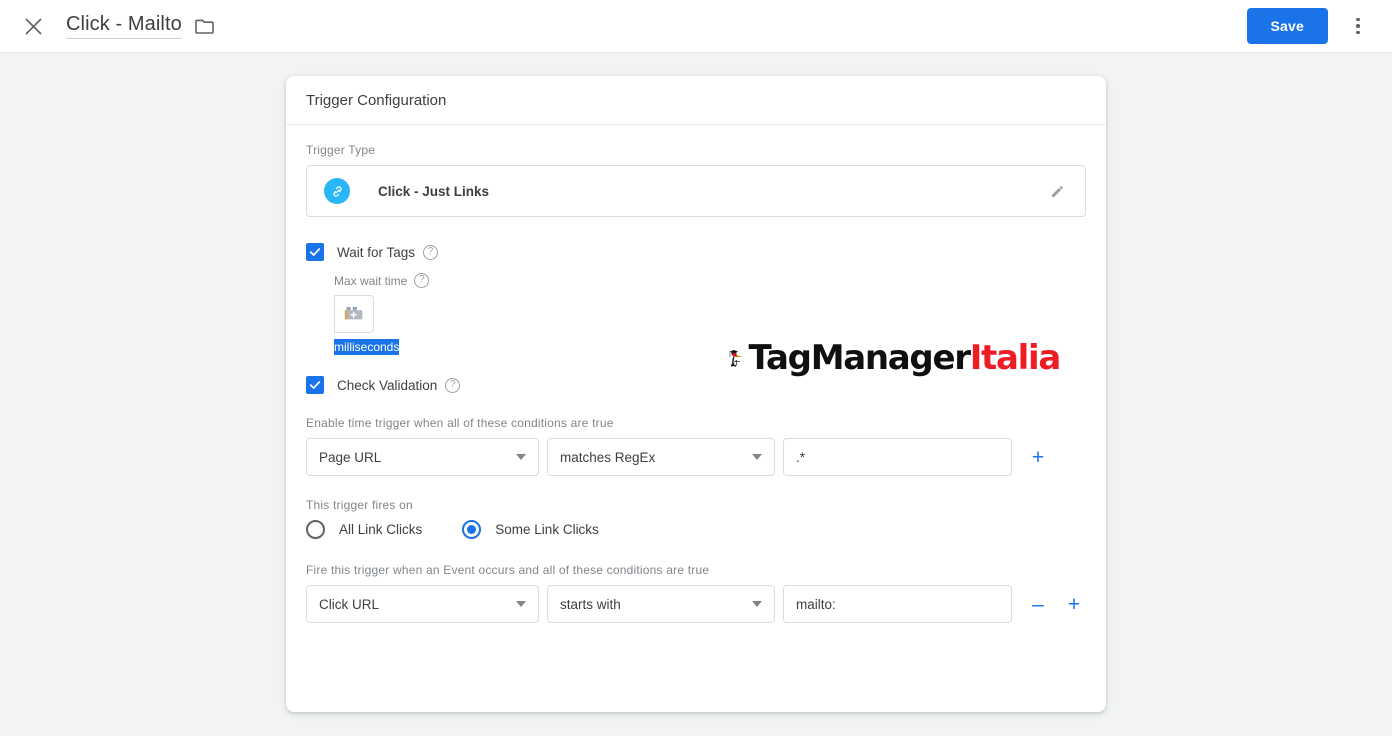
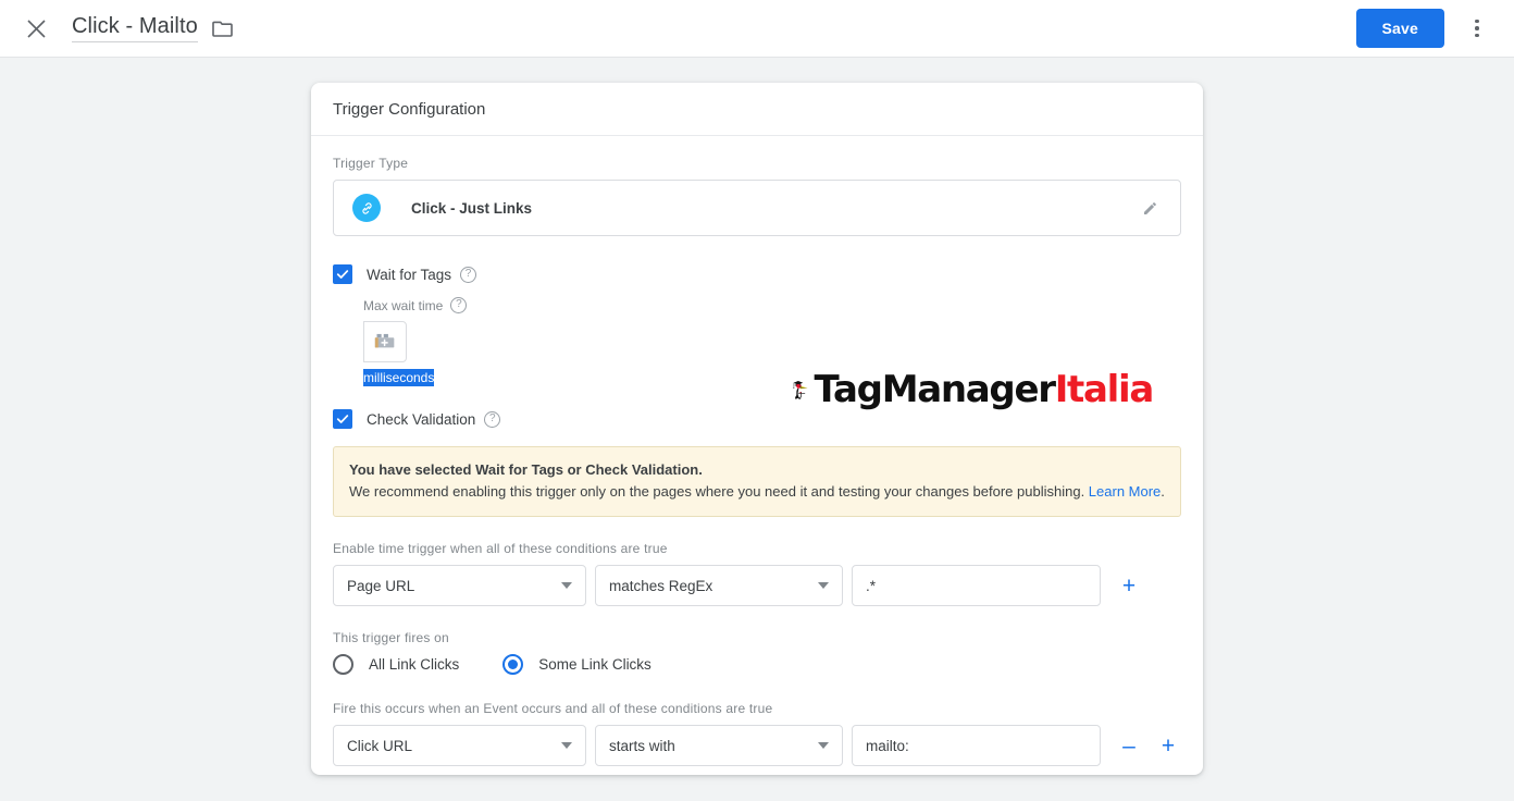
  Click - Mailto
  Save
  Trigger Configuration
  Trigger Type
  Click - Just Links
  Wait for Tags
  ?
  Max wait time
  ?
  milliseconds
  Check Validation
  ?
+ You have selected Wait for Tags or Check Validation.
+ We recommend enabling this trigger only on the pages where you need it and testing your changes before publishing. Learn More.
  Enable time trigger when all of these conditions are true
  Page URL
  matches RegEx
  .*
  +
  This trigger fires on
  All Link Clicks
  Some Link Clicks
- Fire this trigger when an Event occurs and all of these conditions are true
+ Fire this occurs when an Event occurs and all of these conditions are true
  Click URL
  starts with
  mailto:
  –
  +
  TagManagerItalia
